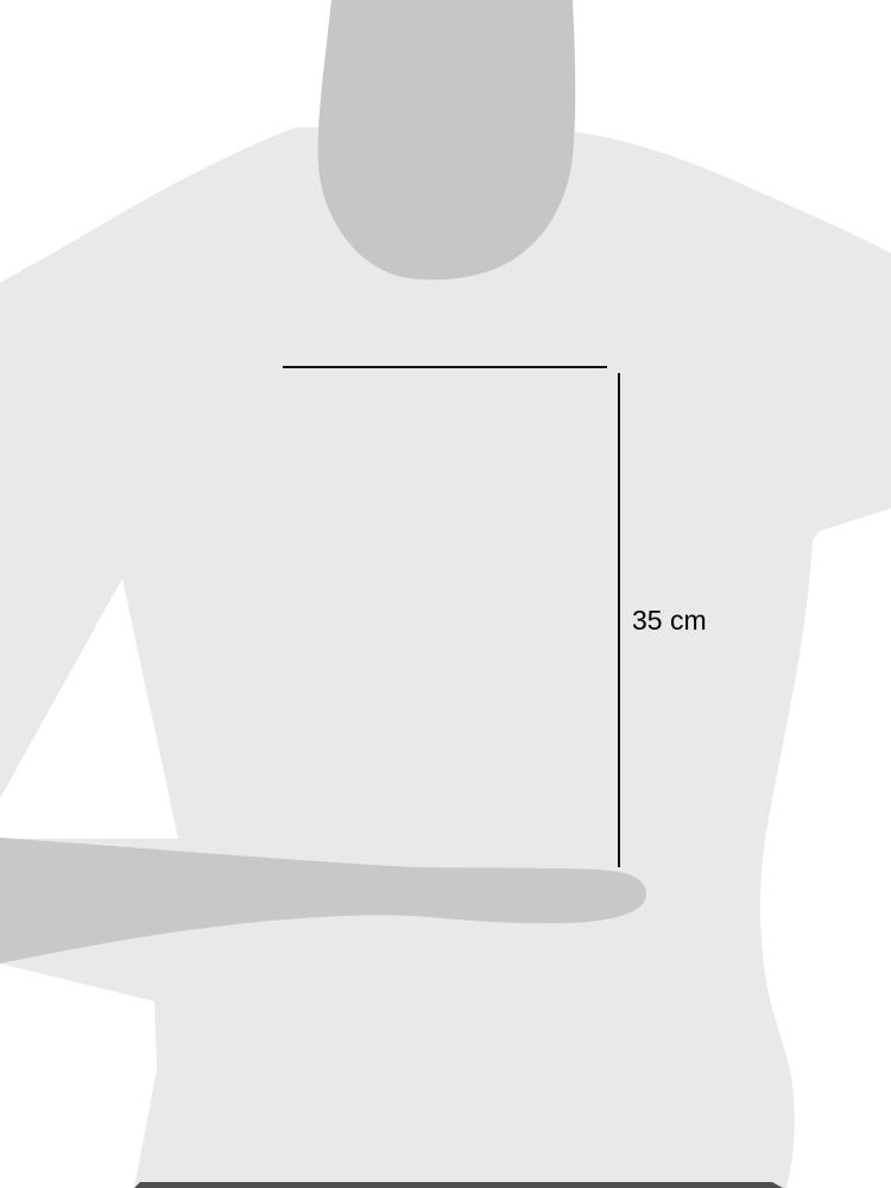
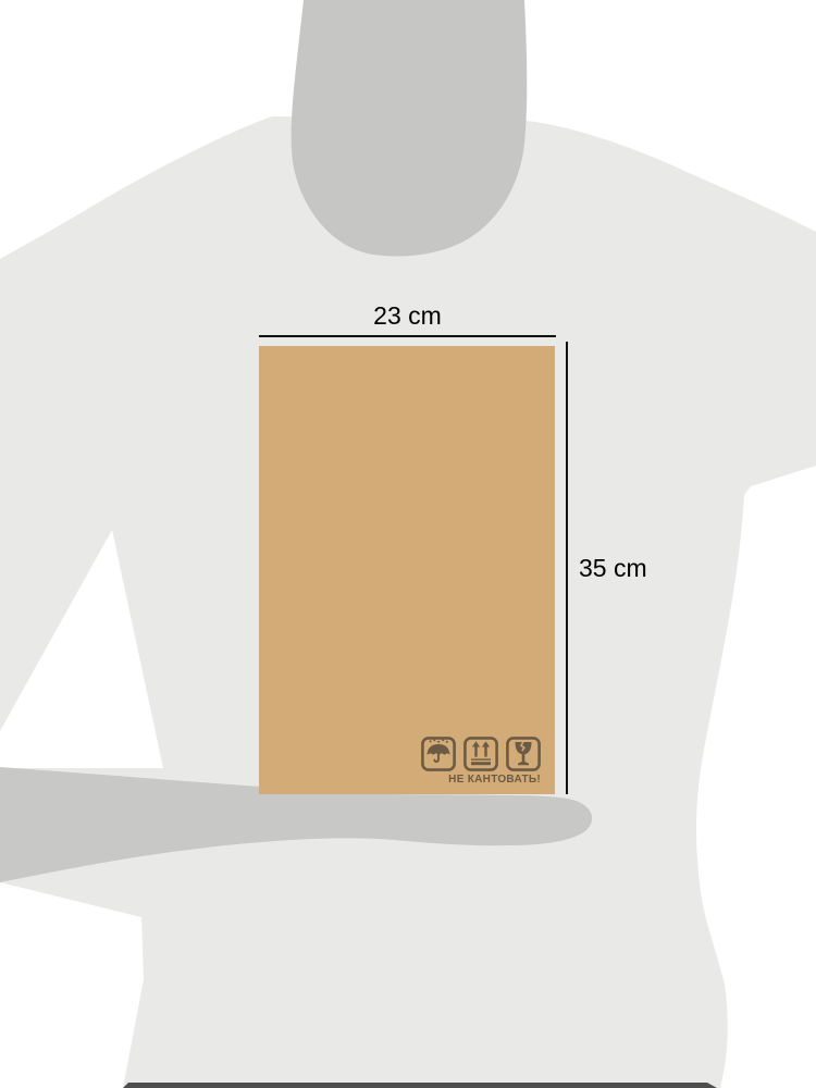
+ НЕ КАНТОВАТЬ!
+ 23 cm
  35 cm
